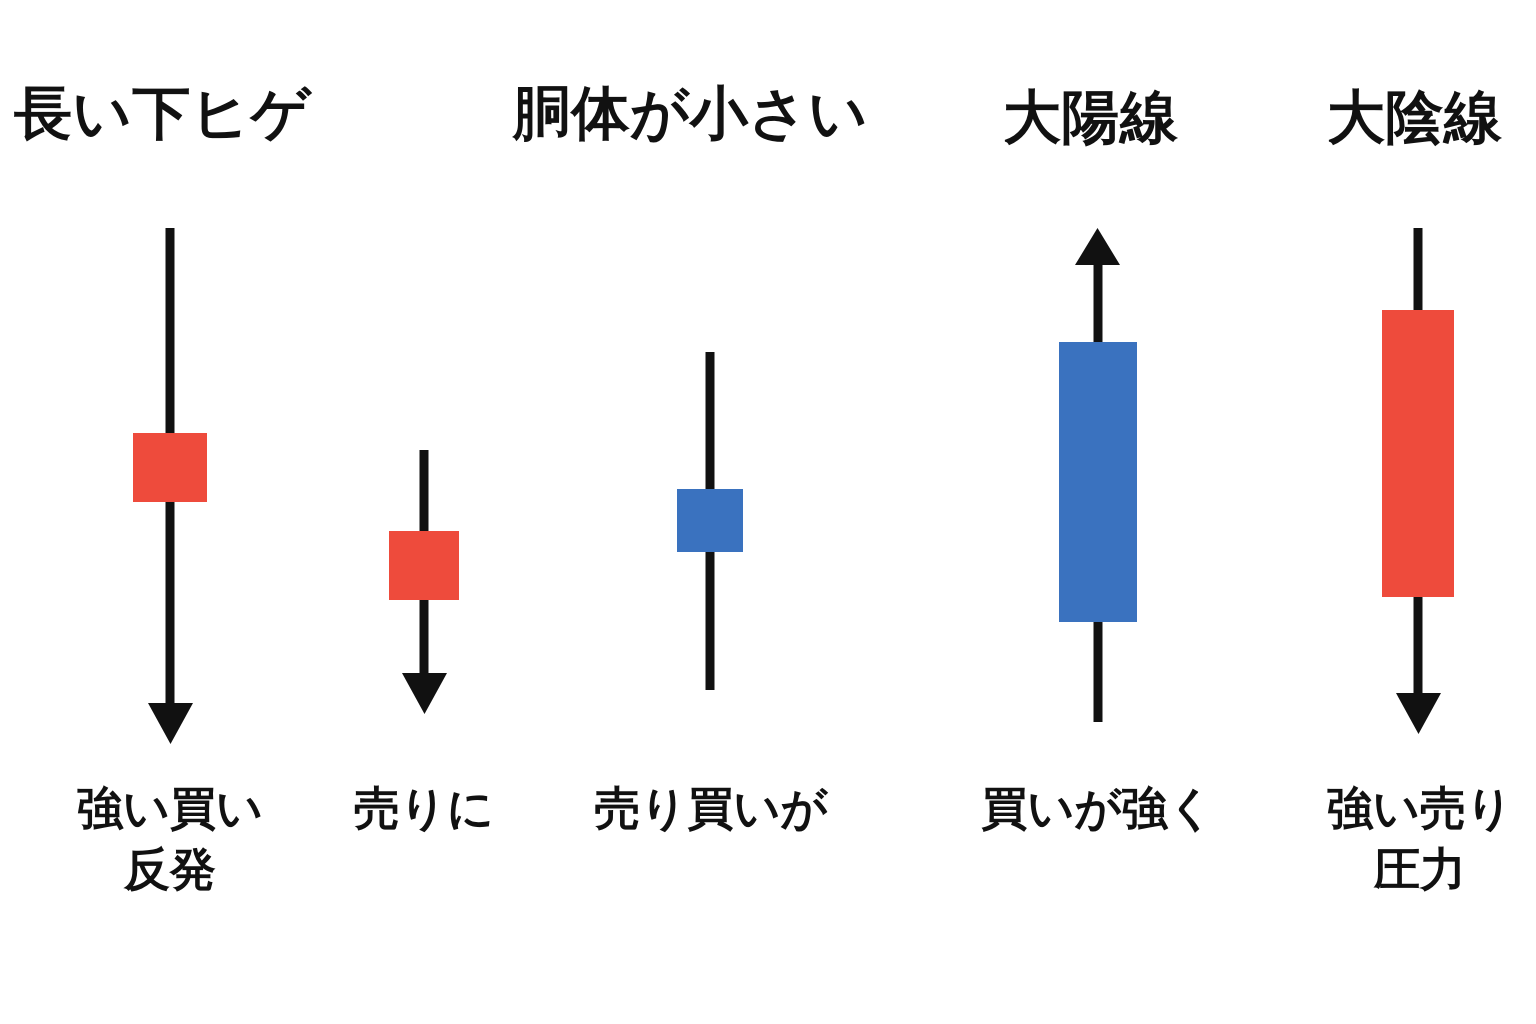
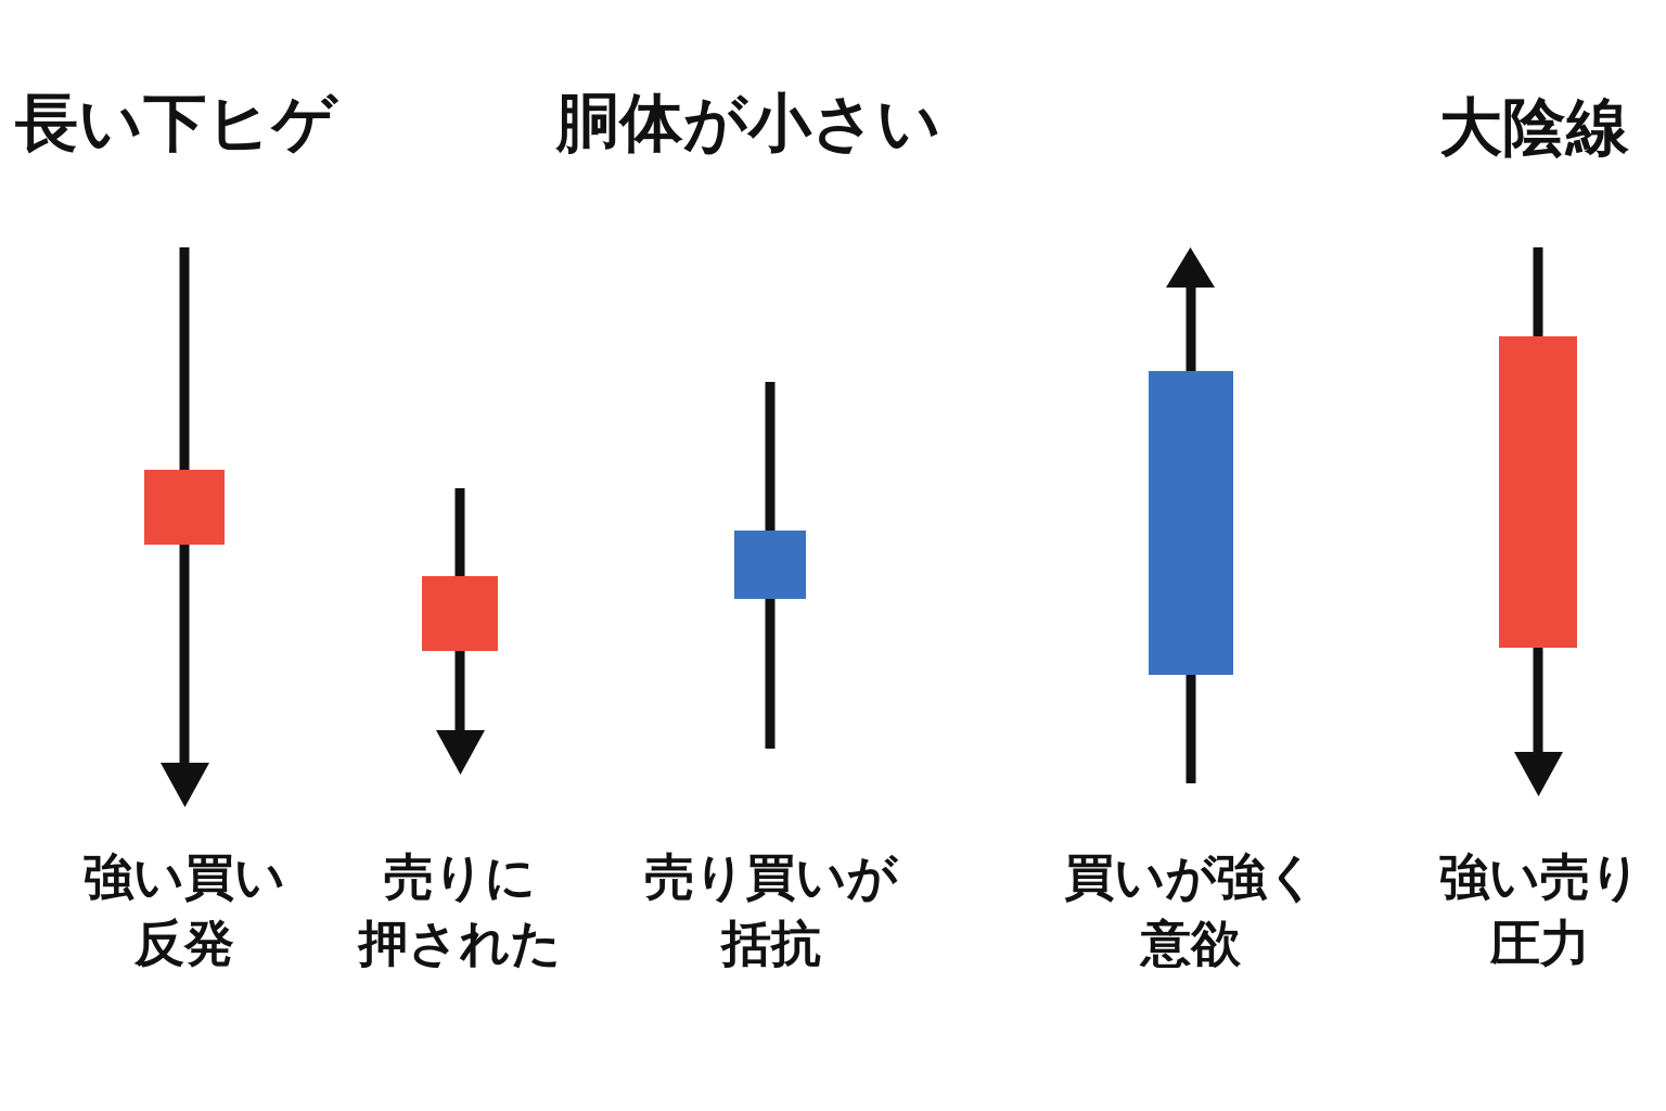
  長い下ヒゲ
  胴体が小さい
- 大陽線
  大陰線
  強い買い
  反発
  売りに
+ 押された
  売り買いが
+ 括抗
  買いが強く
+ 意欲
  強い売り
  圧力
